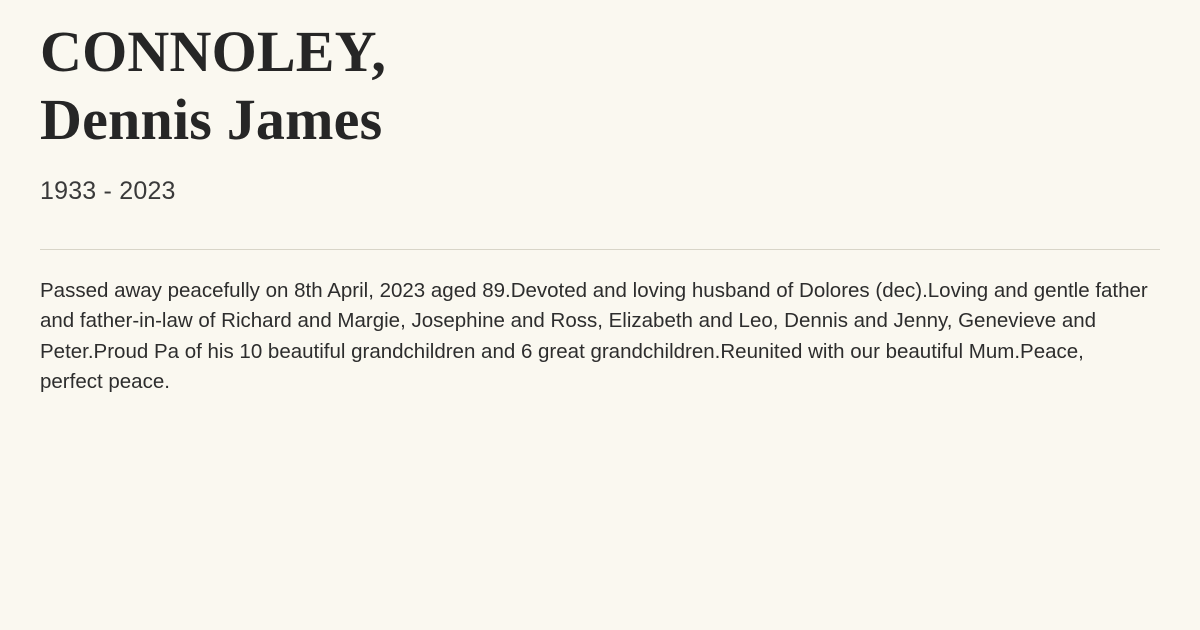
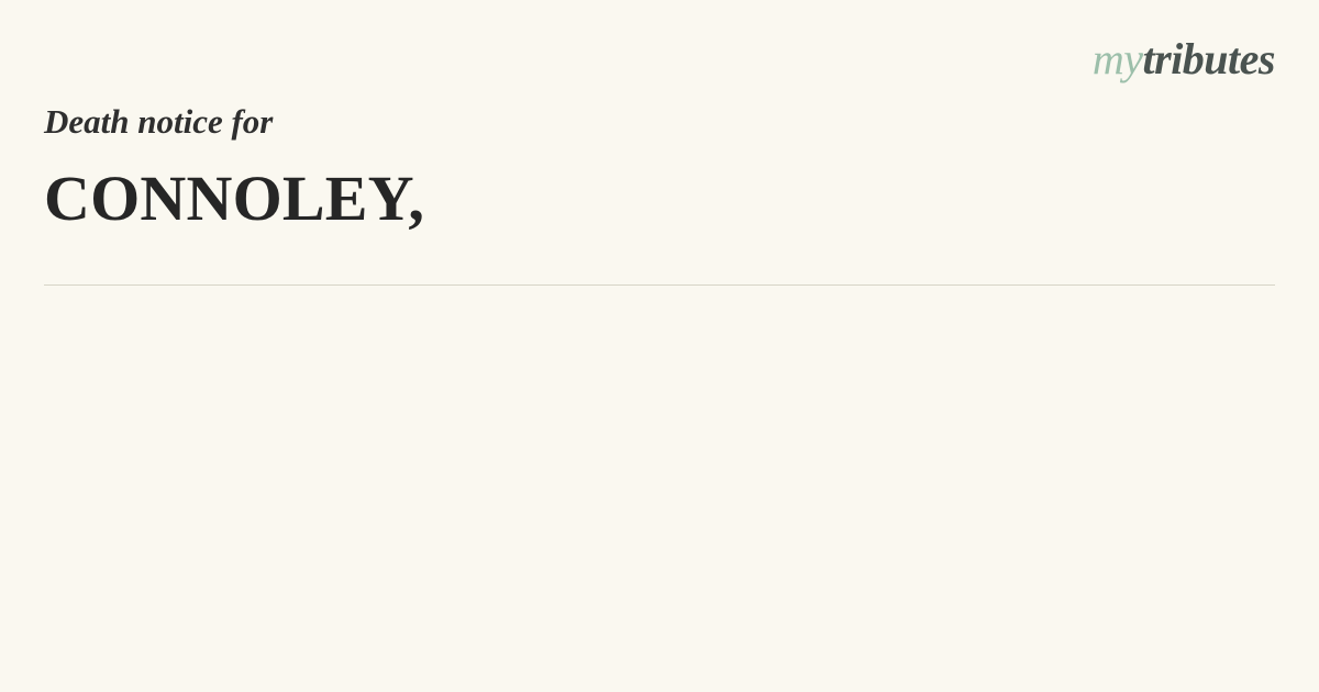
+ mytributes
+ Death notice for
  CONNOLEY,
- Dennis James
- 1933 - 2023
- Passed away peacefully on 8th April, 2023 aged 89.Devoted and loving husband of Dolores (dec).Loving and gentle father and father-in-law of Richard and Margie, Josephine and Ross, Elizabeth and Leo, Dennis and Jenny, Genevieve and Peter.Proud Pa of his 10 beautiful grandchildren and 6 great grandchildren.Reunited with our beautiful Mum.Peace, perfect peace.
